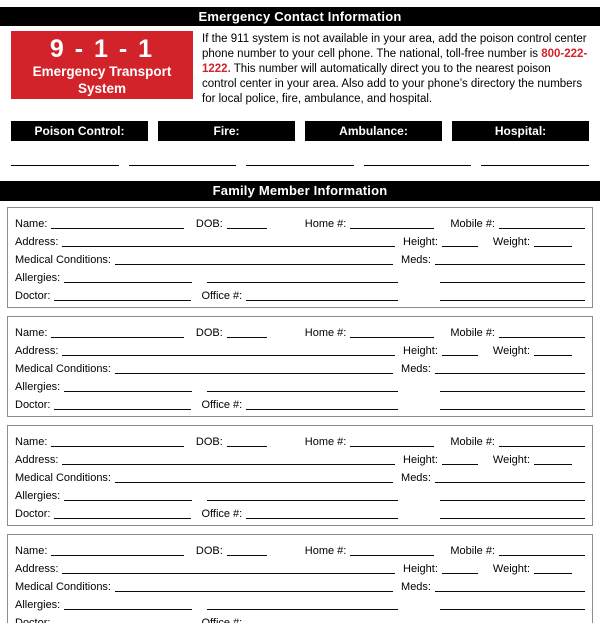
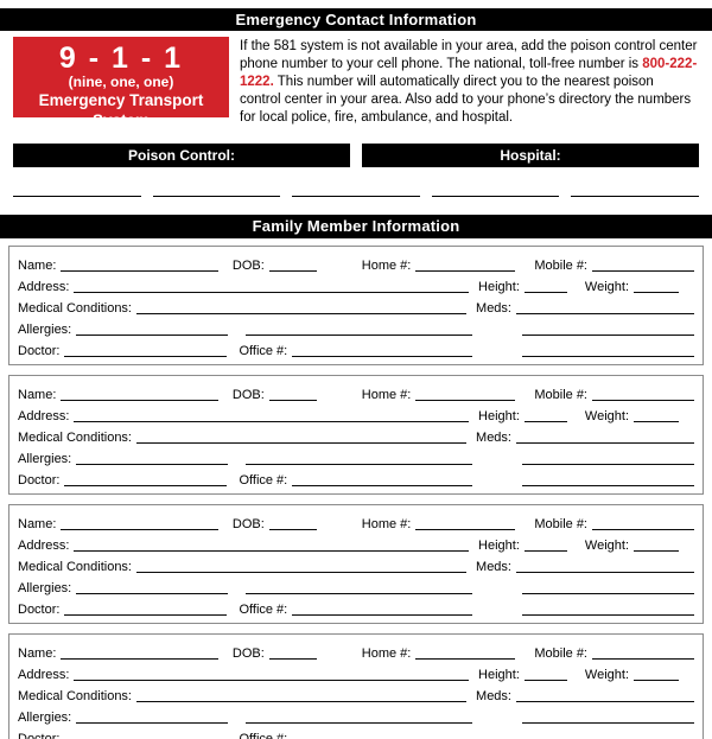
  Emergency Contact Information
  9 - 1 - 1
+ (nine, one, one)
  Emergency Transport System
- If the 911 system is not available in your area, add the poison control center phone number to your cell phone. The national, toll-free number is 800-222-1222. This number will automatically direct you to the nearest poison control center in your area. Also add to your phone’s directory the numbers for local police, fire, ambulance, and hospital.
+ If the 581 system is not available in your area, add the poison control center phone number to your cell phone. The national, toll-free number is 800-222-1222. This number will automatically direct you to the nearest poison control center in your area. Also add to your phone’s directory the numbers for local police, fire, ambulance, and hospital.
  Poison Control:
- Fire:
- Ambulance:
  Hospital:
  Family Member Information
  Name:
  DOB:
  Home #:
  Mobile #:
  Address:
  Height:
  Weight:
  Medical Conditions:
  Meds:
  Allergies:
  Doctor:
  Office #:
  Name:
  DOB:
  Home #:
  Mobile #:
  Address:
  Height:
  Weight:
  Medical Conditions:
  Meds:
  Allergies:
  Doctor:
  Office #:
  Name:
  DOB:
  Home #:
  Mobile #:
  Address:
  Height:
  Weight:
  Medical Conditions:
  Meds:
  Allergies:
  Doctor:
  Office #:
  Name:
  DOB:
  Home #:
  Mobile #:
  Address:
  Height:
  Weight:
  Medical Conditions:
  Meds:
  Allergies:
